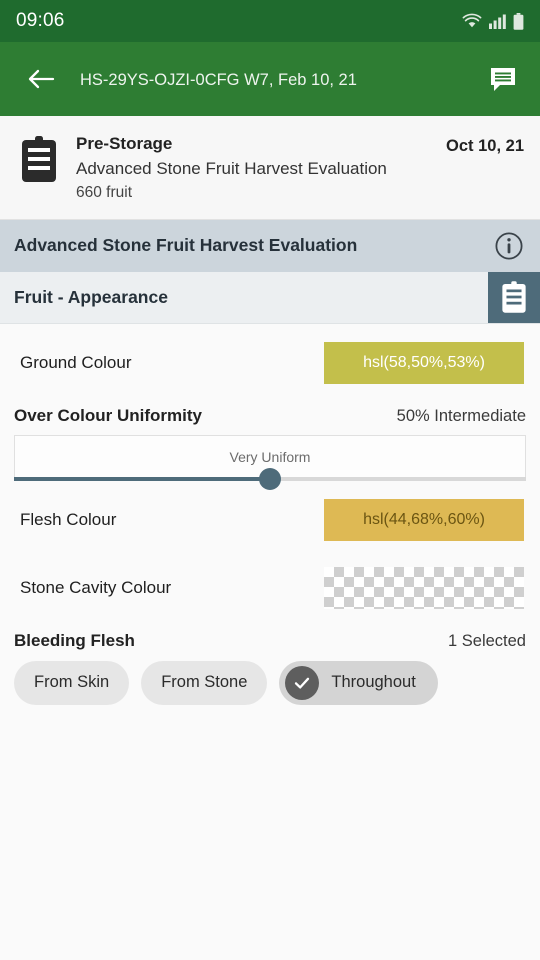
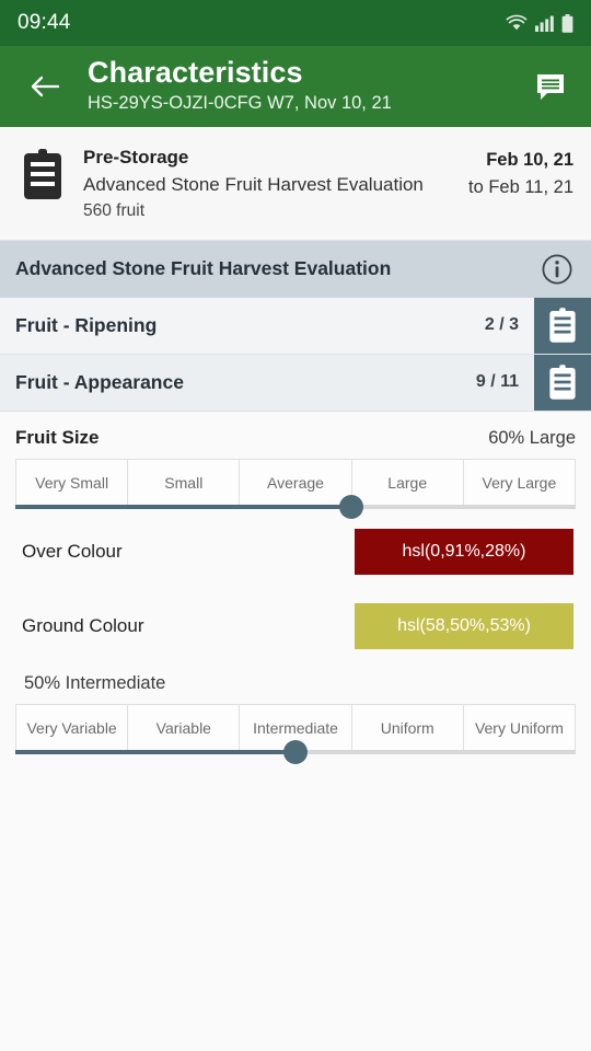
- 09:06
+ 09:44
+ Characteristics
- HS-29YS-OJZI-0CFG W7, Feb 10, 21
+ HS-29YS-OJZI-0CFG W7, Nov 10, 21
  Pre-Storage
  Advanced Stone Fruit Harvest Evaluation
- 660 fruit
+ 560 fruit
- Oct 10, 21
+ Feb 10, 21
+ to Feb 11, 21
  Advanced Stone Fruit Harvest Evaluation
+ Fruit - Ripening
+ 2 / 3
  Fruit - Appearance
+ 9 / 11
+ Fruit Size
+ 60% Large
+ Very Small
+ Small
+ Average
+ Large
+ Very Large
+ Over Colour
+ hsl(0,91%,28%)
  Ground Colour
  hsl(58,50%,53%)
- Over Colour Uniformity
  50% Intermediate
+ Very Variable
+ Variable
+ Intermediate
+ Uniform
  Very Uniform
- Flesh Colour
- hsl(44,68%,60%)
- Stone Cavity Colour
- Bleeding Flesh
- 1 Selected
- From Skin
- From Stone
- Throughout
